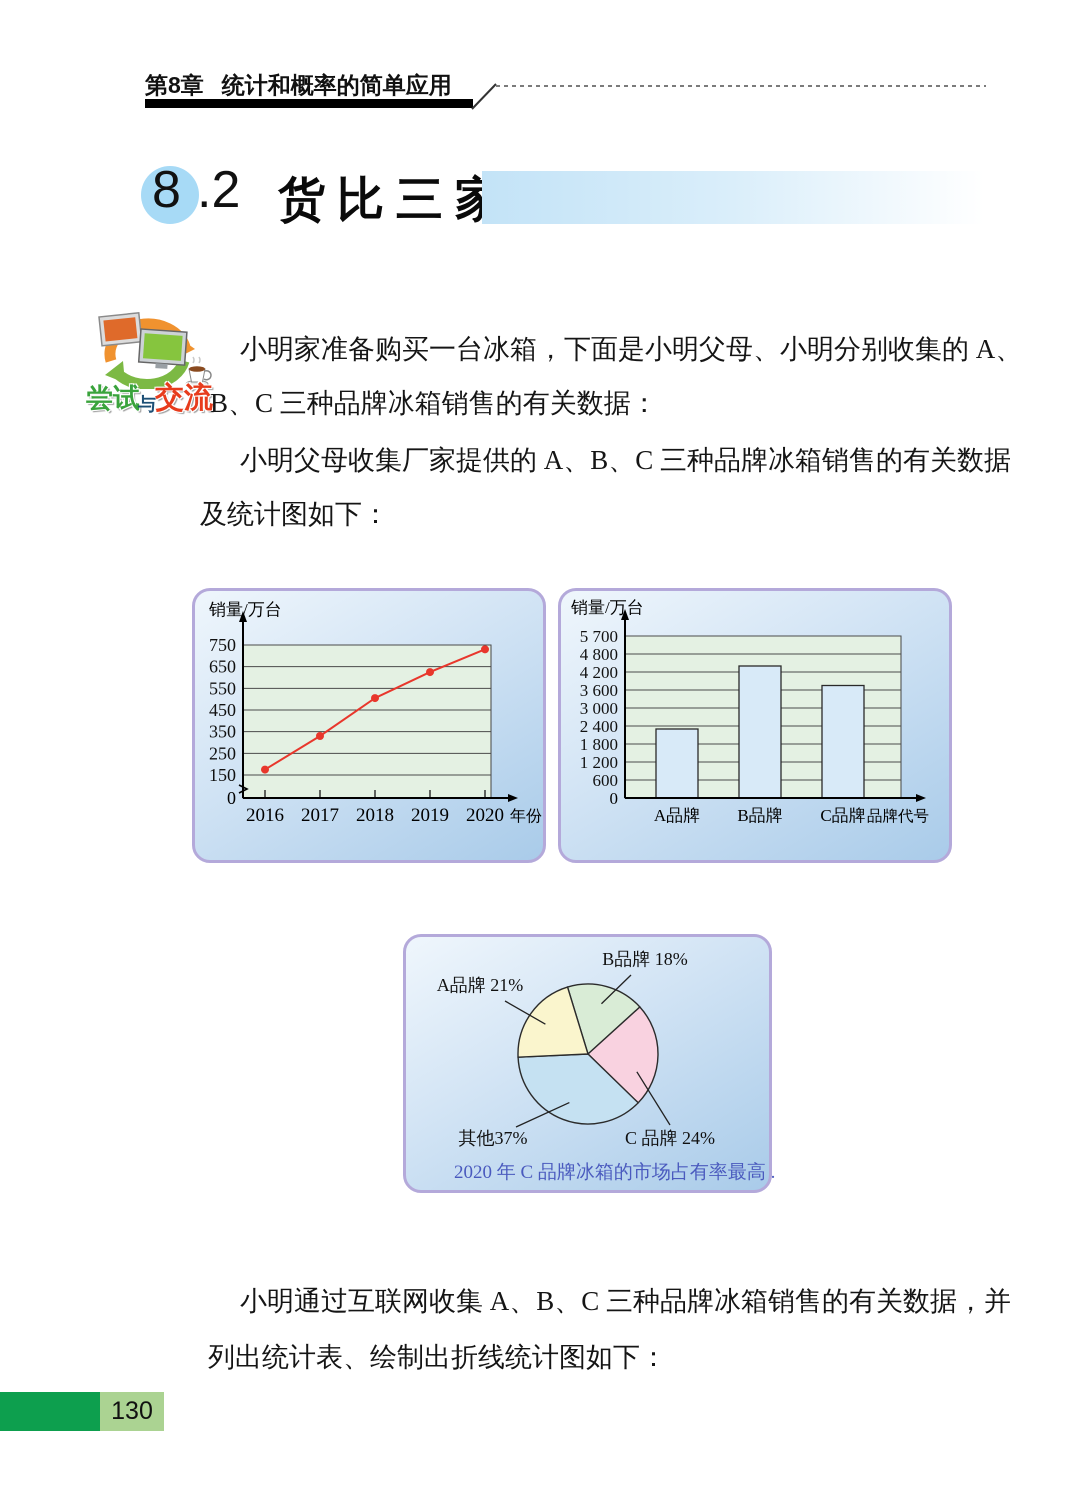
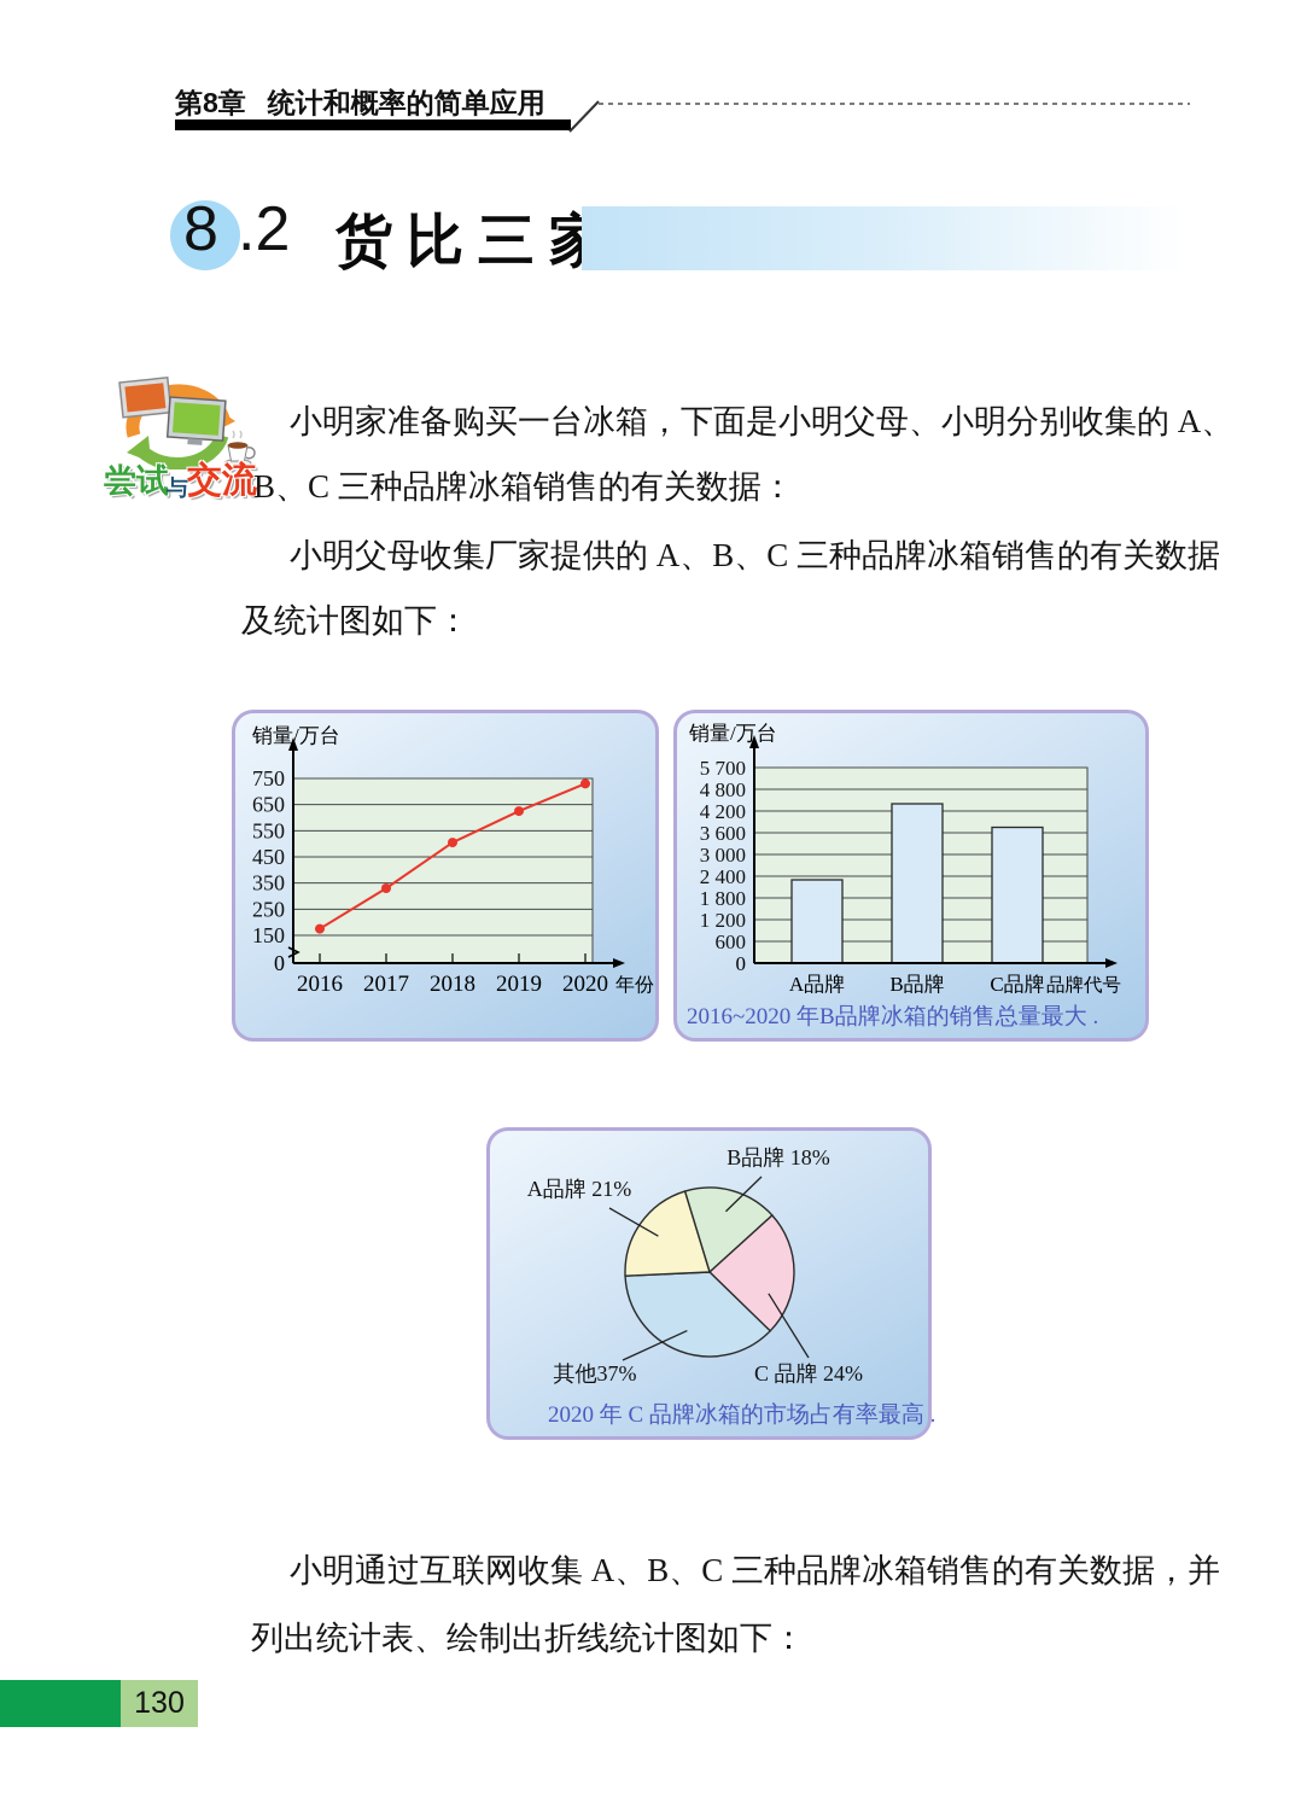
  第8章 统计和概率的简单应用
  8
  .2
  货比三
  尝试与交流
  小明家准备购买一台冰箱，下面是小明父母、小明分别收集的 A、
  B、C 三种品牌冰箱销售的有关数据：
  小明父母收集厂家提供的 A、B、C 三种品牌冰箱销售的有关数据
  及统计图如下：
  150
  250
  350
  450
  550
  650
  750
  0
  2016
  2017
  2018
  2019
  2020
  年份
  销量/万台
  600
  1 200
  1 800
  2 400
  3 000
  3 600
  4 200
  4 800
  5 700
  0
  A品牌
  B品牌
  C品牌
  品牌代号
  销量/万台
+ 2016~2020 年B品牌冰箱的销售总量最大 .
  B品牌 18%
  C 品牌 24%
  其他37%
  A品牌 21%
  2020 年 C 品牌冰箱的市场占有率最高 .
  小明通过互联网收集 A、B、C 三种品牌冰箱销售的有关数据，并
  列出统计表、绘制出折线统计图如下：
  130
